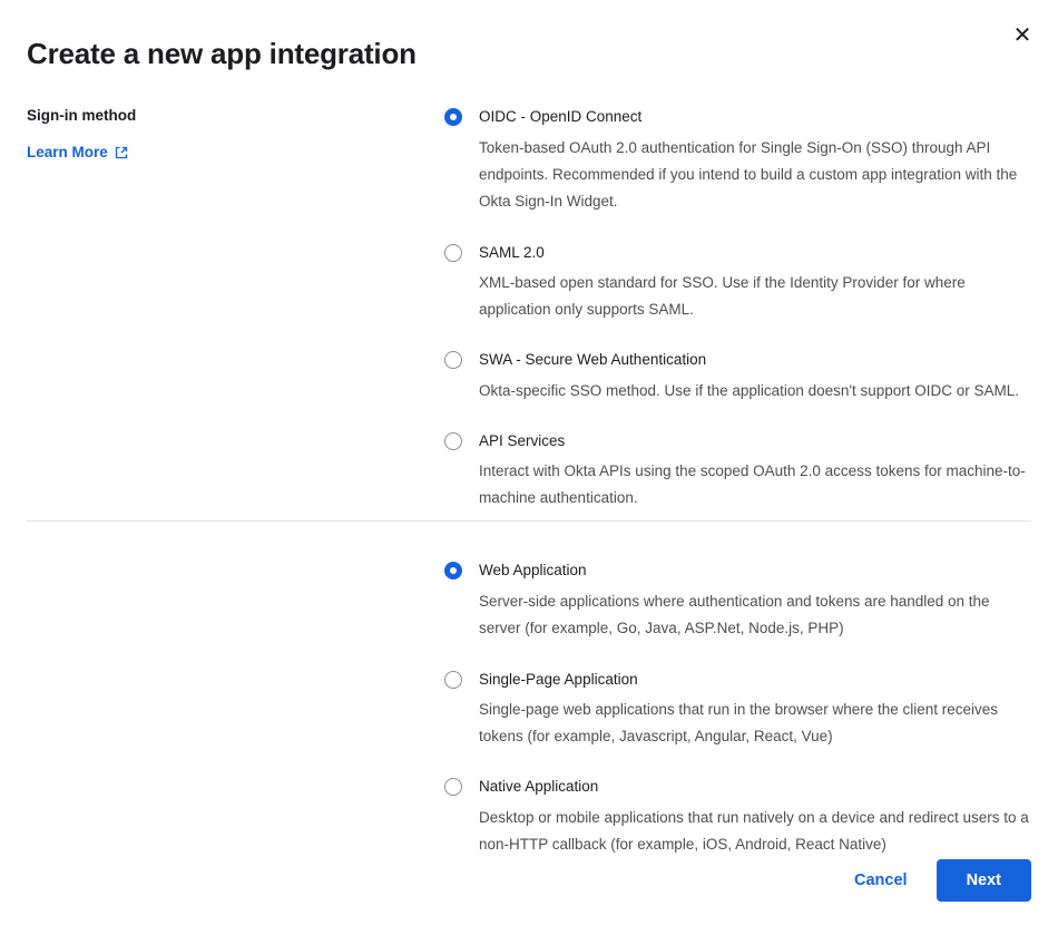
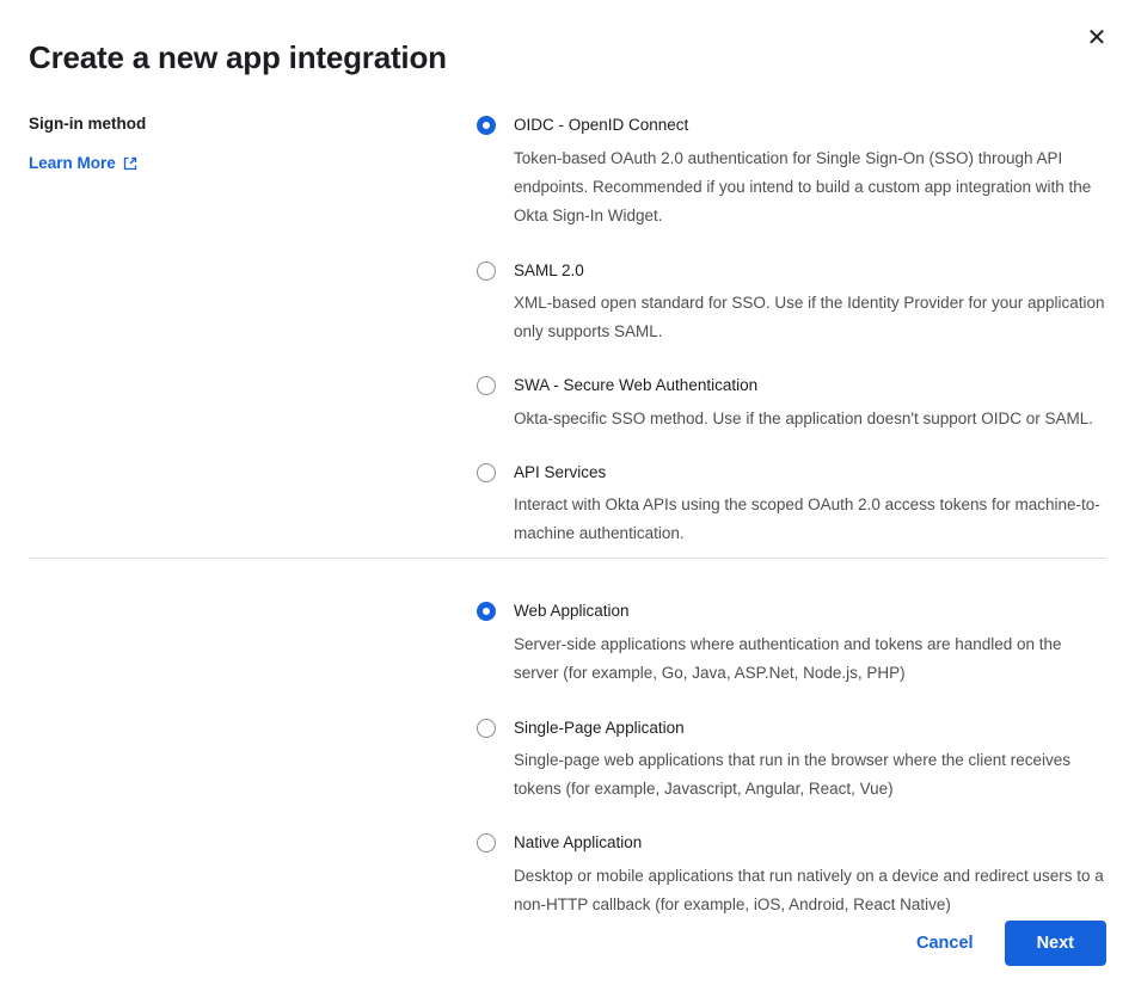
  ✕
  Create a new app integration
  Sign-in method
  Learn More
  OIDC - OpenID Connect
  Token-based OAuth 2.0 authentication for Single Sign-On (SSO) through API endpoints. Recommended if you intend to build a custom app integration with the Okta Sign-In Widget.
  SAML 2.0
- XML-based open standard for SSO. Use if the Identity Provider for where application only supports SAML.
+ XML-based open standard for SSO. Use if the Identity Provider for your application only supports SAML.
  SWA - Secure Web Authentication
  Okta-specific SSO method. Use if the application doesn't support OIDC or SAML.
  API Services
  Interact with Okta APIs using the scoped OAuth 2.0 access tokens for machine-to-machine authentication.
  Web Application
  Server-side applications where authentication and tokens are handled on the server (for example, Go, Java, ASP.Net, Node.js, PHP)
  Single-Page Application
  Single-page web applications that run in the browser where the client receives tokens (for example, Javascript, Angular, React, Vue)
  Native Application
  Desktop or mobile applications that run natively on a device and redirect users to a non-HTTP callback (for example, iOS, Android, React Native)
  Cancel
  Next
